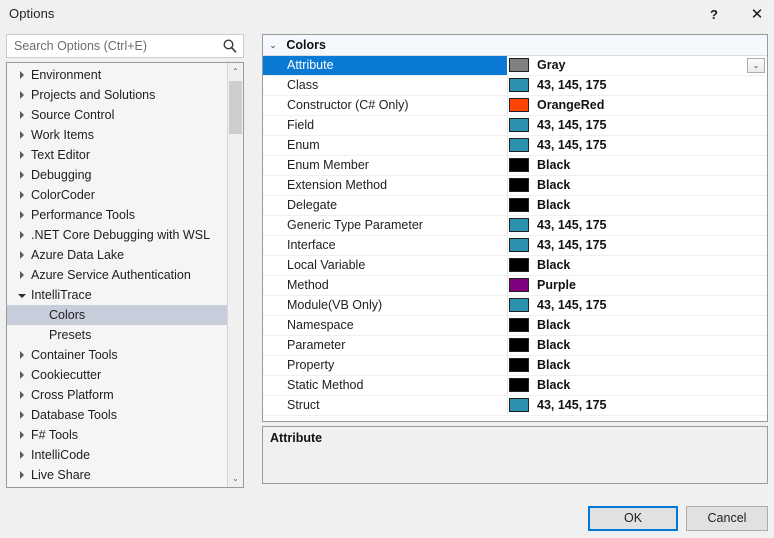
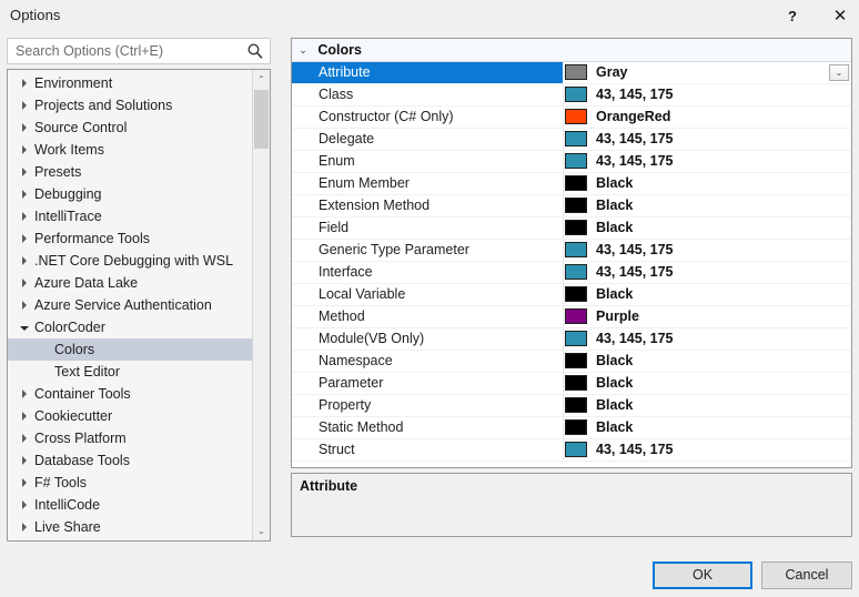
  Options
  ?
  ✕
  Search Options (Ctrl+E)
  Environment
  Projects and Solutions
  Source Control
  Work Items
- Text Editor
+ Presets
  Debugging
- ColorCoder
+ IntelliTrace
  Performance Tools
  .NET Core Debugging with WSL
  Azure Data Lake
  Azure Service Authentication
- IntelliTrace
+ ColorCoder
  Colors
- Presets
+ Text Editor
  Container Tools
  Cookiecutter
  Cross Platform
  Database Tools
  F# Tools
  IntelliCode
  Live Share
  ⌃
  ⌄
  ⌄ Colors
  Attribute
  Gray
  ⌄
  Class
  43, 145, 175
  Constructor (C# Only)
  OrangeRed
- Field
+ Delegate
  43, 145, 175
  Enum
  43, 145, 175
  Enum Member
  Black
  Extension Method
  Black
- Delegate
+ Field
  Black
  Generic Type Parameter
  43, 145, 175
  Interface
  43, 145, 175
  Local Variable
  Black
  Method
  Purple
  Module(VB Only)
  43, 145, 175
  Namespace
  Black
  Parameter
  Black
  Property
  Black
  Static Method
  Black
  Struct
  43, 145, 175
  Attribute
  OK
  Cancel
